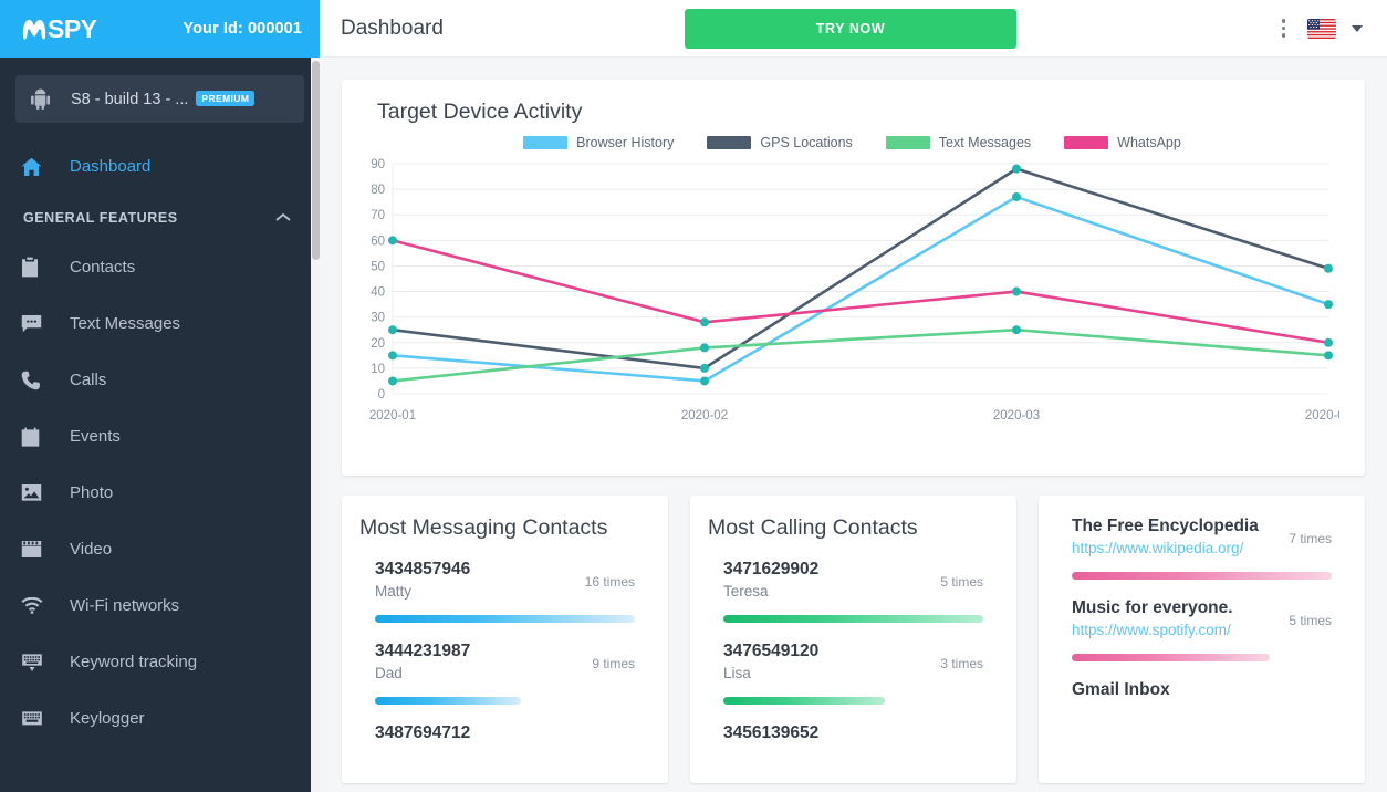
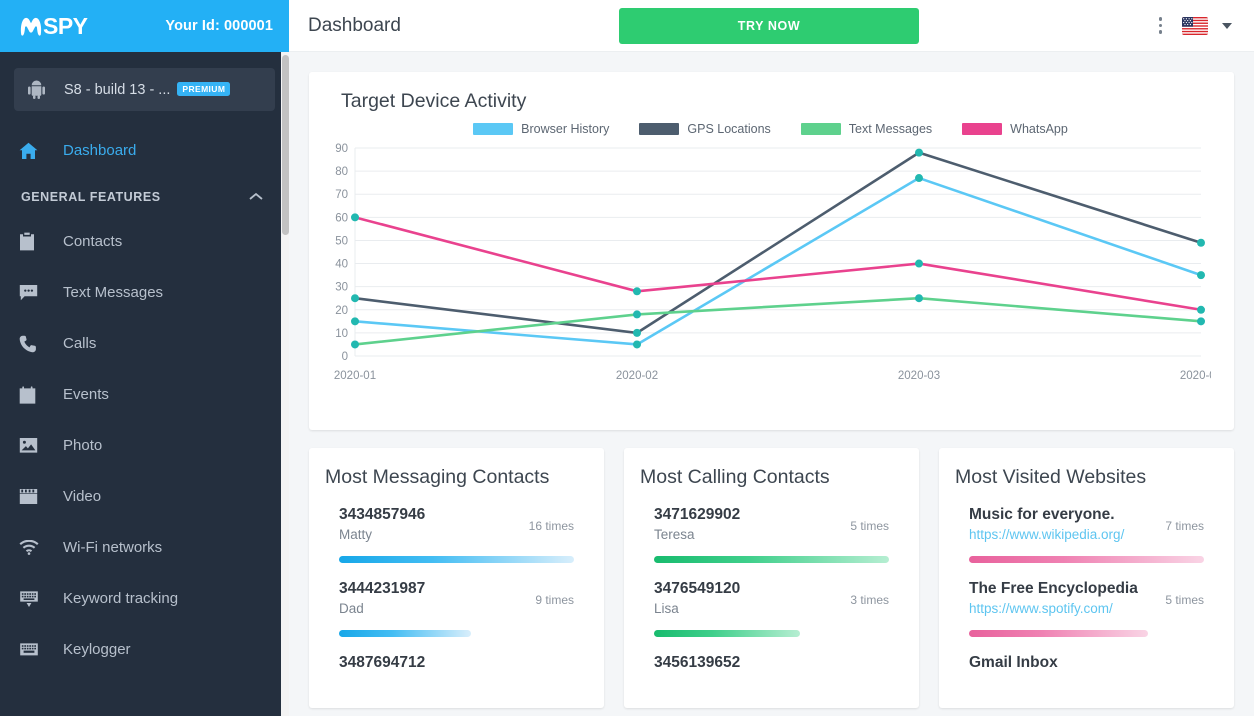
  SPY
  Your Id: 000001
  S8 - build 13 - ... PREMIUM
  Dashboard
  GENERAL FEATURES
  Contacts
  Text Messages
  Calls
  Events
  Photo
  Video
  Wi-Fi networks
  Keyword tracking
  Keylogger
  Dashboard
  TRY NOW
  Target Device Activity
  Browser History
  GPS Locations
  Text Messages
  WhatsApp
  0
  10
  20
  30
  40
  50
  60
  70
  80
  90
  2020-01
  2020-02
  2020-03
  2020-
  Most Messaging Contacts
  3434857946
  Matty
  16 times
  3444231987
  Dad
  9 times
  3487694712
  Most Calling Contacts
  3471629902
  Teresa
  5 times
  3476549120
  Lisa
  3 times
  3456139652
+ Most Visited Websites
- The Free Encyclopedia
+ Music for everyone.
  https://www.wikipedia.org/
  7 times
- Music for everyone.
+ The Free Encyclopedia
  https://www.spotify.com/
  5 times
  Gmail Inbox
